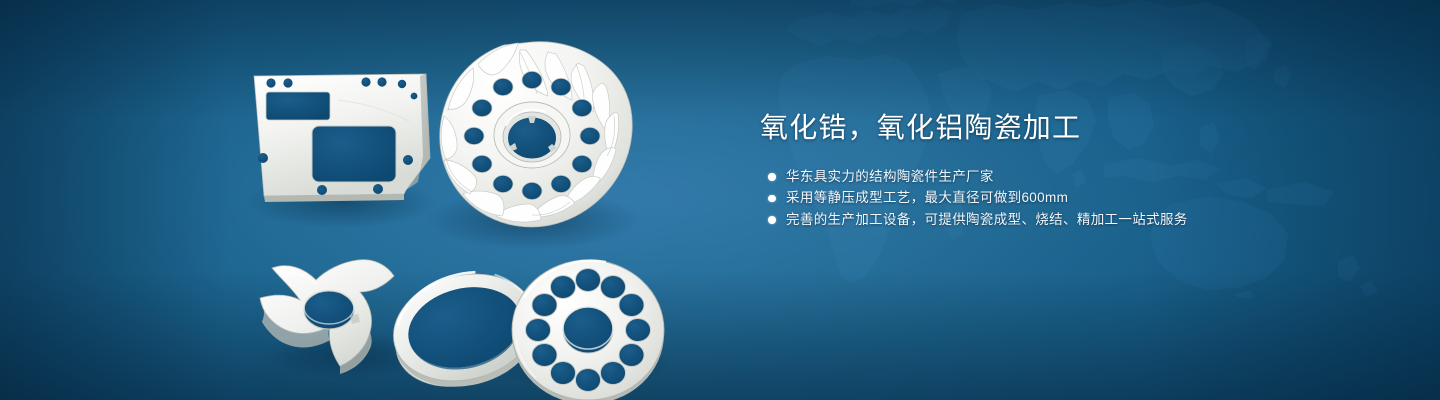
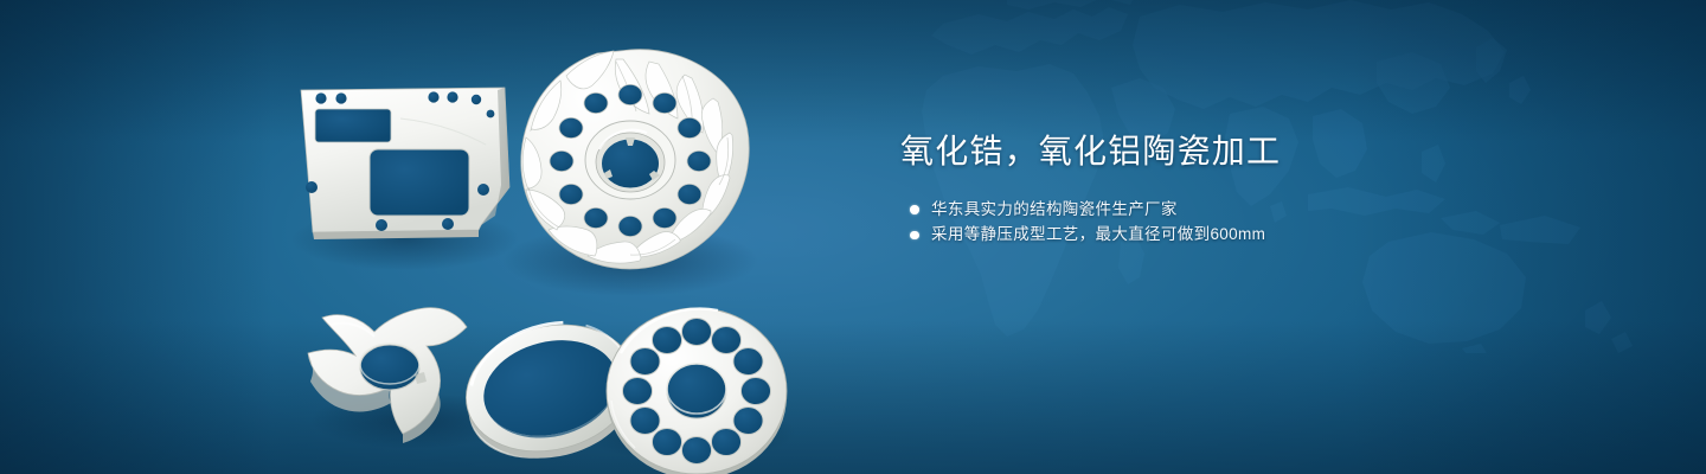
  氧化锆，氧化铝陶瓷加工
  华东具实力的结构陶瓷件生产厂家
  采用等静压成型工艺，最大直径可做到600mm
- 完善的生产加工设备，可提供陶瓷成型、烧结、精加工一站式服务
